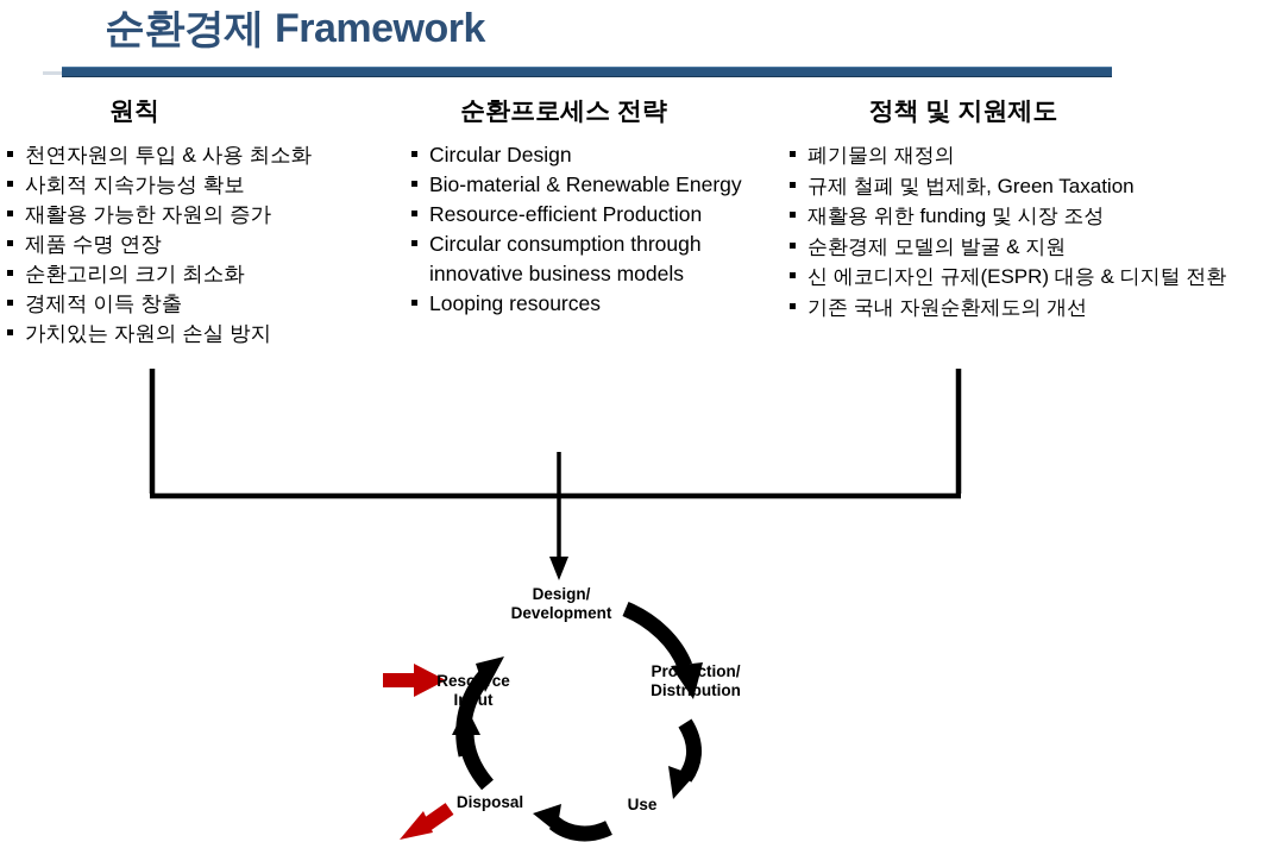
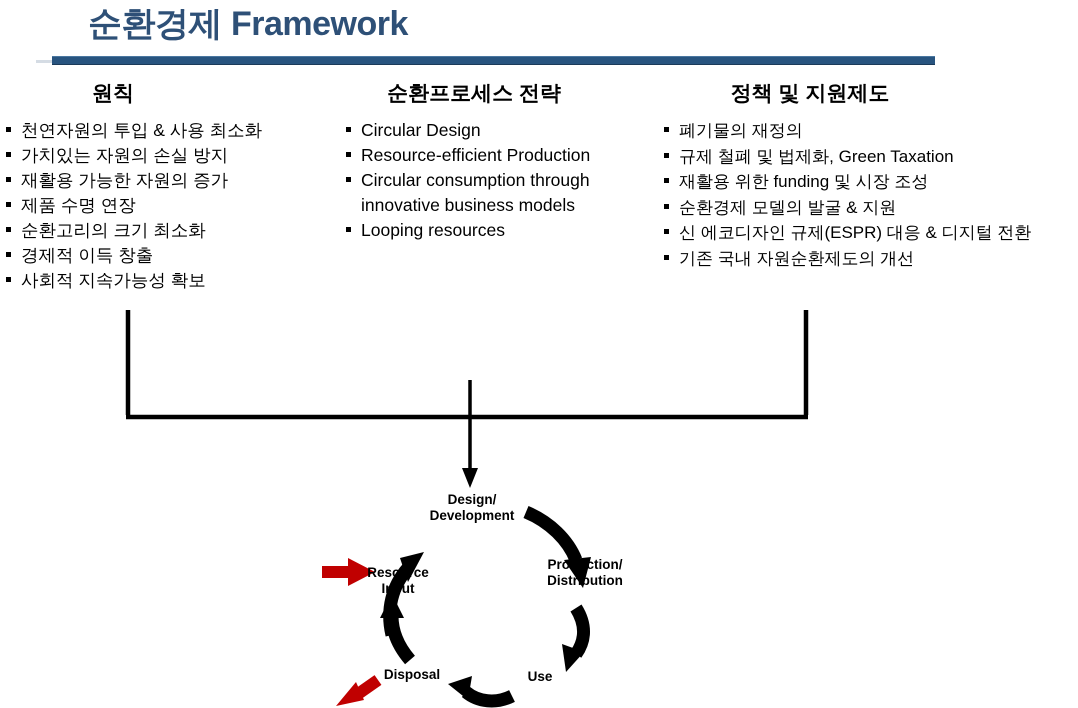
  순환경제 Framework
  원칙
  천연자원의 투입 & 사용 최소화
- 사회적 지속가능성 확보
+ 가치있는 자원의 손실 방지
  재활용 가능한 자원의 증가
  제품 수명 연장
  순환고리의 크기 최소화
  경제적 이득 창출
- 가치있는 자원의 손실 방지
+ 사회적 지속가능성 확보
  순환프로세스 전략
  Circular Design
- Bio-material & Renewable Energy
  Resource-efficient Production
  Circular consumption through innovative business models
  Looping resources
  정책 및 지원제도
  폐기물의 재정의
  규제 철폐 및 법제화, Green Taxation
  재활용 위한 funding 및 시장 조성
  순환경제 모델의 발굴 & 지원
  신 에코디자인 규제(ESPR) 대응 & 디지털 전환
  기존 국내 자원순환제도의 개선
  Design/
  Development
  Production/
  Distribution
  Use
  Disposal
  Resource
  Input
